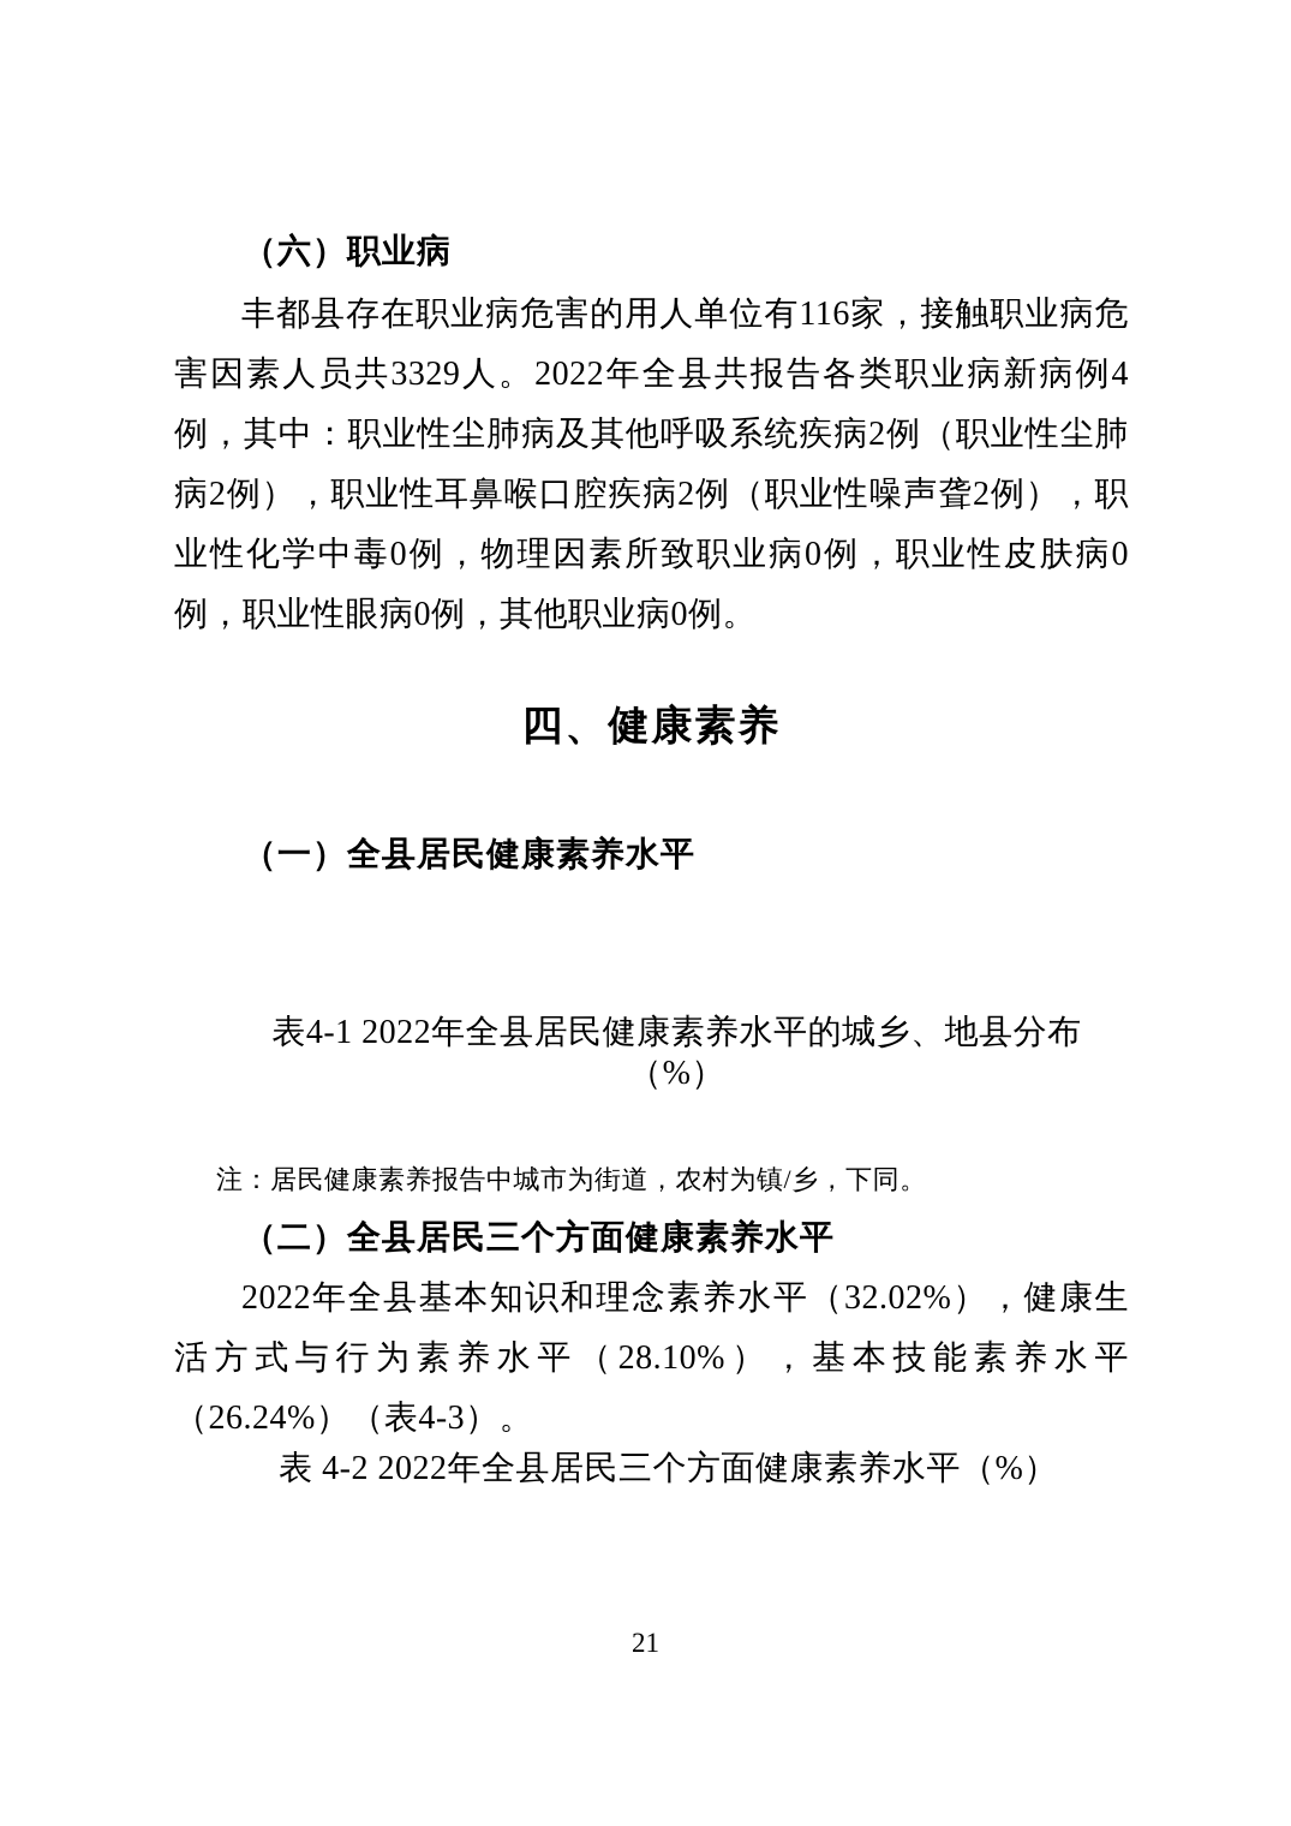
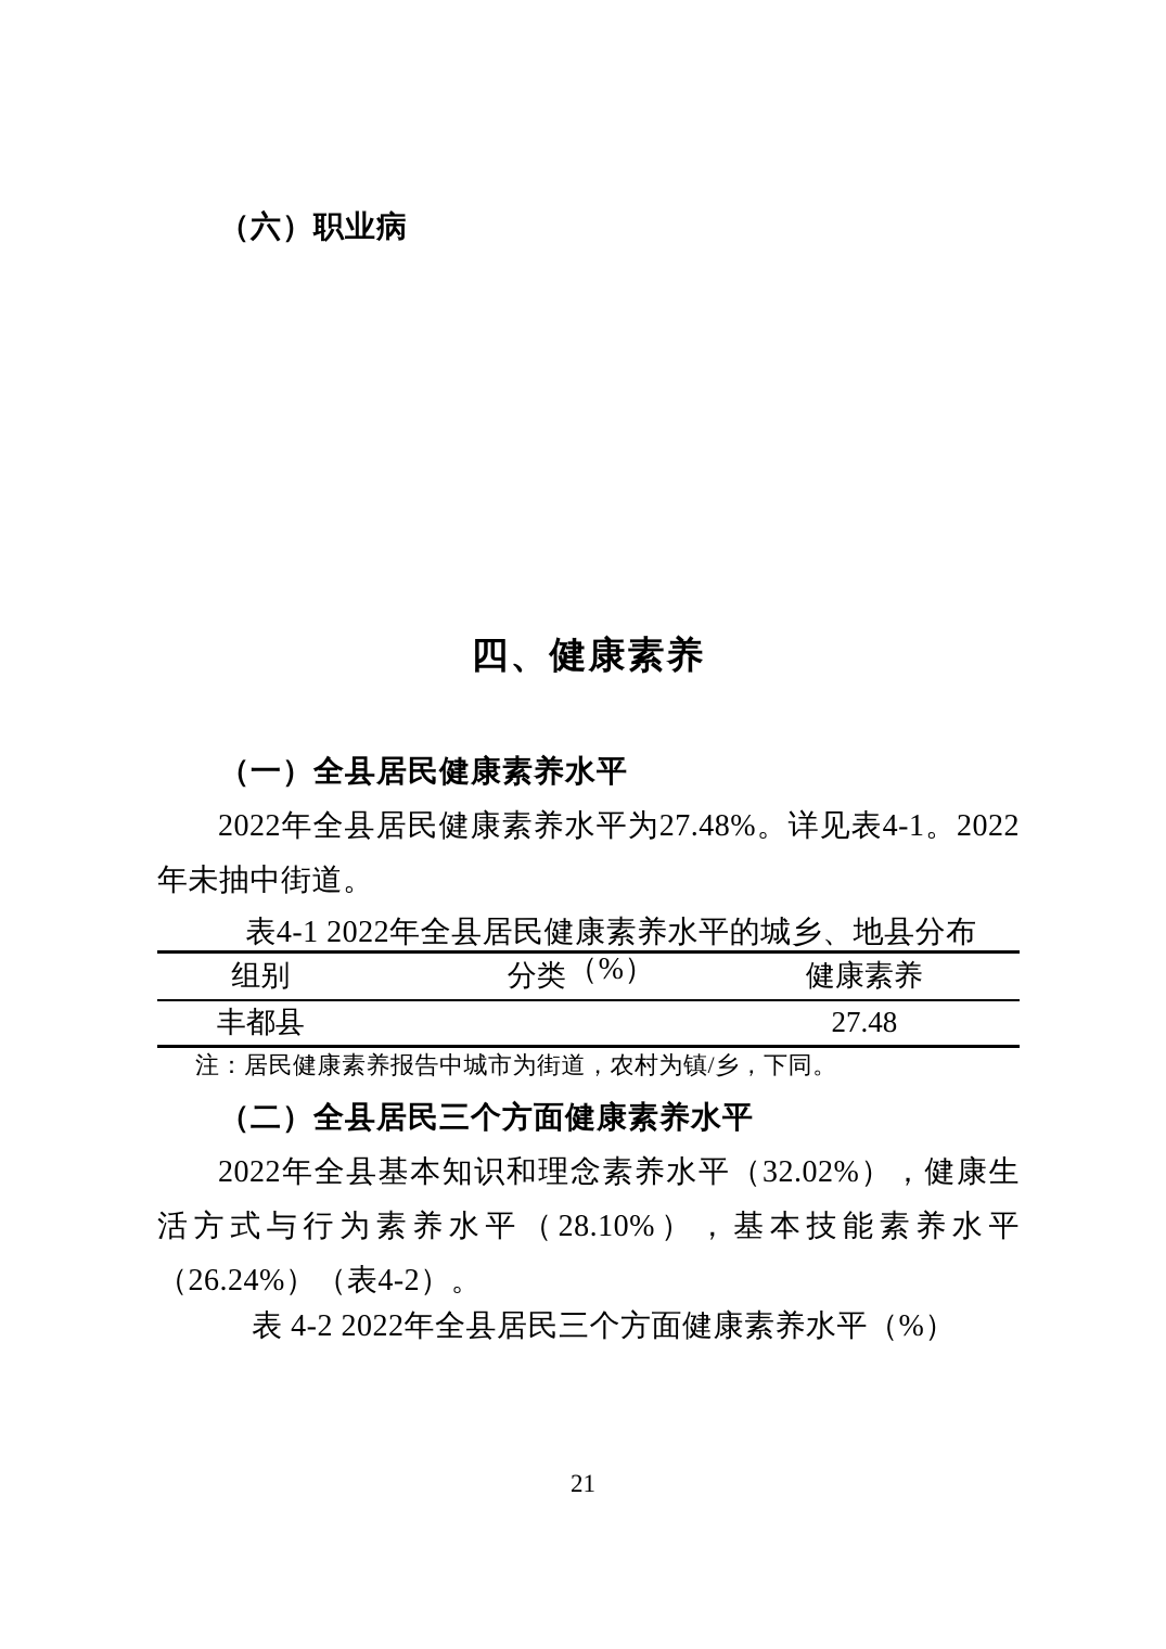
  （六）职业病
- 丰都县存在职业病危害的用人单位有116家，接触职业病危害因素人员共3329人。2022年全县共报告各类职业病新病例4例，其中：职业性尘肺病及其他呼吸系统疾病2例（职业性尘肺病2例），职业性耳鼻喉口腔疾病2例（职业性噪声聋2例），职业性化学中毒0例，物理因素所致职业病0例，职业性皮肤病0例，职业性眼病0例，其他职业病0例。
  四、健康素养
  （一）全县居民健康素养水平
+ 2022年全县居民健康素养水平为27.48%。详见表4-1。2022年未抽中街道。
  表4-1 2022年全县居民健康素养水平的城乡、地县分布（%）
+ 组别	分类	健康素养
+ 丰都县		27.48
  注：居民健康素养报告中城市为街道，农村为镇/乡，下同。
  （二）全县居民三个方面健康素养水平
- 2022年全县基本知识和理念素养水平（32.02%），健康生活方式与行为素养水平（28.10%），基本技能素养水平（26.24%）（表4-3）。
+ 2022年全县基本知识和理念素养水平（32.02%），健康生活方式与行为素养水平（28.10%），基本技能素养水平（26.24%）（表4-2）。
  表 4-2 2022年全县居民三个方面健康素养水平（%）
  21
